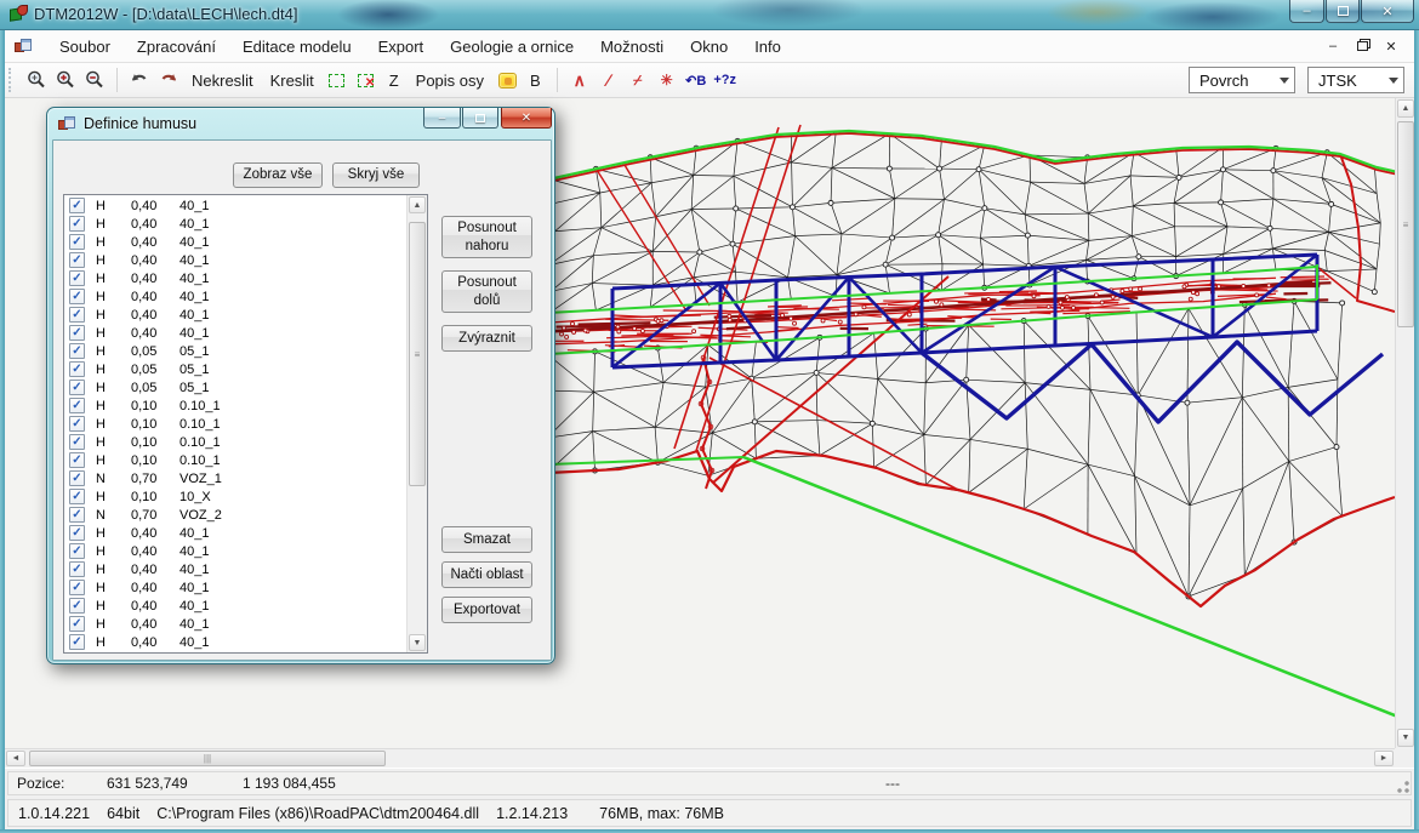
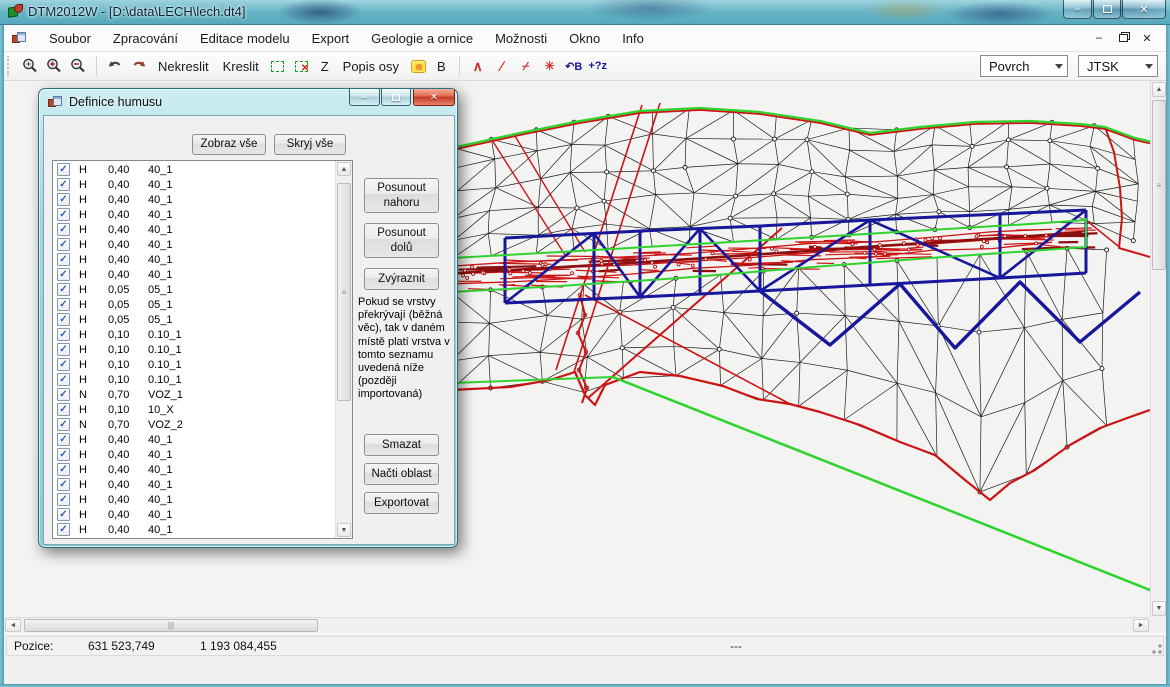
  DTM2012W - [D:\data\LECH\lech.dt4]
  –
  ✕
  Soubor
  Zpracování
  Editace modelu
  Export
  Geologie a ornice
  Možnosti
  Okno
  Info
  –
  ✕
  Nekreslit
  Kreslit
  ✕
  Z
  Popis osy
  B
  ∧
  ∕
  ⌿
  ✳
  ↶B
  +?z
  Povrch
  JTSK
  ≡
  |||
  Pozice:
  631 523,749
  1 193 084,455
  ---
- 1.0.14.221
- 64bit
- C:\Program Files (x86)\RoadPAC\dtm200464.dll
- 1.2.14.213
- 76MB, max: 76MB
  Definice humusu
  –
  ✕
  Zobraz vše
  Skryj vše
  ✓
  H
  0,40
  40_1
  ✓
  H
  0,40
  40_1
  ✓
  H
  0,40
  40_1
  ✓
  H
  0,40
  40_1
  ✓
  H
  0,40
  40_1
  ✓
  H
  0,40
  40_1
  ✓
  H
  0,40
  40_1
  ✓
  H
  0,40
  40_1
  ✓
  H
  0,05
  05_1
  ✓
  H
  0,05
  05_1
  ✓
  H
  0,05
  05_1
  ✓
  H
  0,10
  0.10_1
  ✓
  H
  0,10
  0.10_1
  ✓
  H
  0,10
  0.10_1
  ✓
  H
  0,10
  0.10_1
  ✓
  N
  0,70
  VOZ_1
  ✓
  H
  0,10
  10_X
  ✓
  N
  0,70
  VOZ_2
  ✓
  H
  0,40
  40_1
  ✓
  H
  0,40
  40_1
  ✓
  H
  0,40
  40_1
  ✓
  H
  0,40
  40_1
  ✓
  H
  0,40
  40_1
  ✓
  H
  0,40
  40_1
  ✓
  H
  0,40
  40_1
  ≡
  Posunout nahoru
  Posunout dolů
  Zvýraznit
+ Pokud se vrstvy překrývají (běžná věc), tak v daném místě platí vrstva v tomto seznamu uvedená níže (později importovaná)
  Smazat
  Načti oblast
  Exportovat
